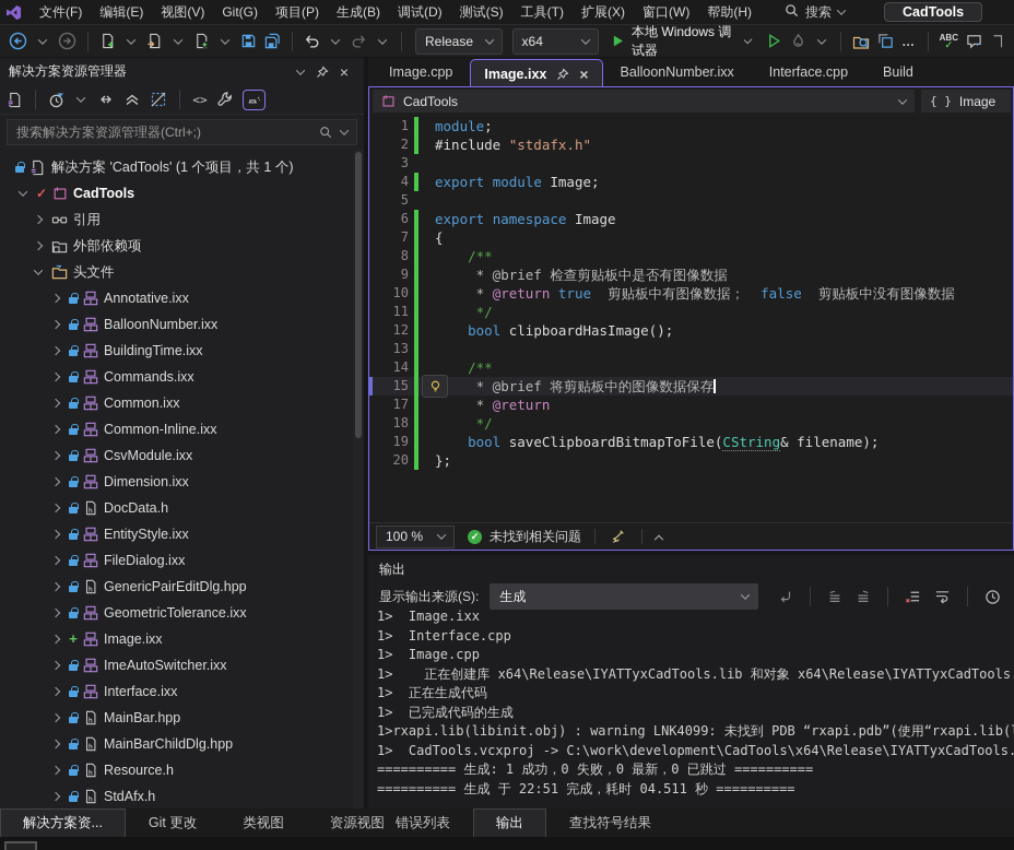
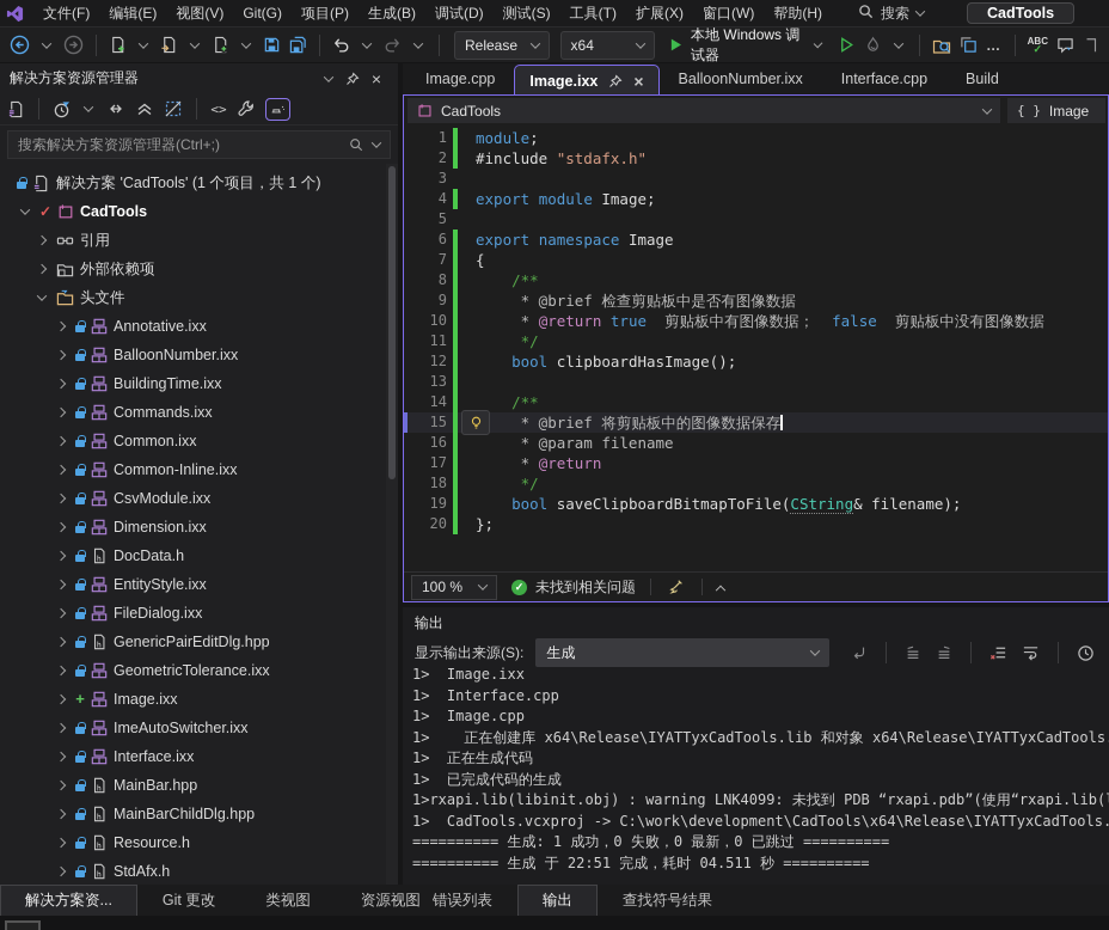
  文件(F)
  编辑(E)
  视图(V)
  Git(G)
  项目(P)
  生成(B)
  调试(D)
  测试(S)
  工具(T)
  扩展(X)
  窗口(W)
  帮助(H)
  搜索
  CadTools
  Release
  x64
  本地 Windows 调试器
  …
  ABC
  ✓
  解决方案资源管理器
  ×
  <>
  搜索解决方案资源管理器(Ctrl+;)
  解决方案 'CadTools' (1 个项目，共 1 个)
  ✓
  CadTools
  引用
  外部依赖项
  头文件
  Annotative.ixx
  BalloonNumber.ixx
  BuildingTime.ixx
  Commands.ixx
  Common.ixx
  Common-Inline.ixx
  CsvModule.ixx
  Dimension.ixx
  h
  DocData.h
  EntityStyle.ixx
  FileDialog.ixx
  h
  GenericPairEditDlg.hpp
  GeometricTolerance.ixx
  +
  Image.ixx
  ImeAutoSwitcher.ixx
  Interface.ixx
  h
  MainBar.hpp
  h
  MainBarChildDlg.hpp
  h
  Resource.h
  h
  StdAfx.h
  Image.cpp
  Image.ixx
  ×
  BalloonNumber.ixx
  Interface.cpp
  Build
  CadTools
  { }
  Image
  1
  module;
  2
  #include "stdafx.h"
  3
  4
  export module Image;
  5
  6
  export namespace Image
  7
  {
  8
  /**
  9
  * @brief 检查剪贴板中是否有图像数据
  10
  * @return true 剪贴板中有图像数据； false 剪贴板中没有图像数据
  11
  */
  12
  bool clipboardHasImage();
  13
  14
  /**
  15
  * @brief 将剪贴板中的图像数据保存
+ 16
+ * @param filename
  17
  * @return
  18
  */
  19
  bool saveClipboardBitmapToFile(CString& filename);
  20
  };
  100 %
  ✓
  未找到相关问题
  输出
  显示输出来源(S):
  生成
  1> Image.ixx
  1> Interface.cpp
  1> Image.cpp
  1> 正在创建库 x64\Release\IYATTyxCadTools.lib 和对象 x64\Release\IYATTyxCadTools
  1> 正在生成代码
  1> 已完成代码的生成
  1>rxapi.lib(libinit.obj) : warning LNK4099: 未找到 PDB “rxapi.pdb”(使用“rxapi.lib(
  1> CadTools.vcxproj -> C:\work\development\CadTools\x64\Release\IYATTyxCadTools.
  ========== 生成: 1 成功，0 失败，0 最新，0 已跳过 ==========
  ========== 生成 于 22:51 完成，耗时 04.511 秒 ==========
  解决方案资...
  Git 更改
  类视图
  资源视图
  错误列表
  输出
  查找符号结果
